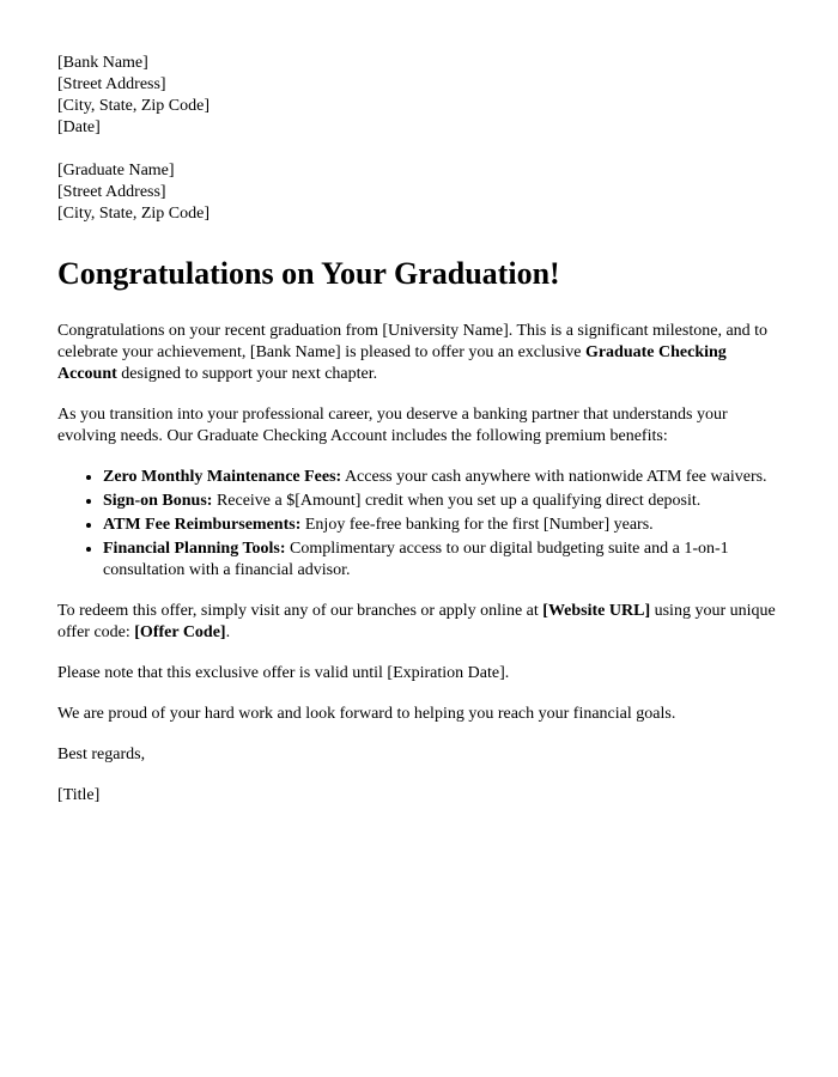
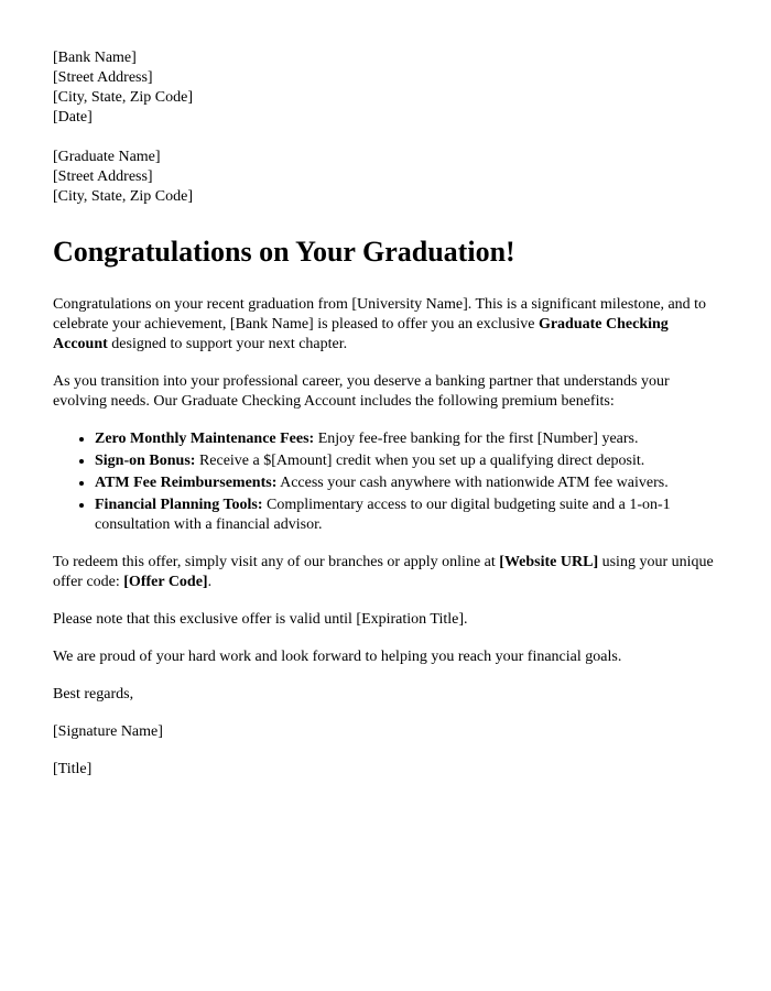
  [Bank Name]
  [Street Address]
  [City, State, Zip Code]
  [Date]
  [Graduate Name]
  [Street Address]
  [City, State, Zip Code]
  Congratulations on Your Graduation!
  Congratulations on your recent graduation from [University Name]. This is a significant milestone, and to celebrate your achievement, [Bank Name] is pleased to offer you an exclusive Graduate Checking Account designed to support your next chapter.
  As you transition into your professional career, you deserve a banking partner that understands your evolving needs. Our Graduate Checking Account includes the following premium benefits:
- Zero Monthly Maintenance Fees: Access your cash anywhere with nationwide ATM fee waivers.
+ Zero Monthly Maintenance Fees: Enjoy fee-free banking for the first [Number] years.
  Sign-on Bonus: Receive a $[Amount] credit when you set up a qualifying direct deposit.
- ATM Fee Reimbursements: Enjoy fee-free banking for the first [Number] years.
+ ATM Fee Reimbursements: Access your cash anywhere with nationwide ATM fee waivers.
  Financial Planning Tools: Complimentary access to our digital budgeting suite and a 1-on-1 consultation with a financial advisor.
  To redeem this offer, simply visit any of our branches or apply online at [Website URL] using your unique offer code: [Offer Code].
- Please note that this exclusive offer is valid until [Expiration Date].
+ Please note that this exclusive offer is valid until [Expiration Title].
  We are proud of your hard work and look forward to helping you reach your financial goals.
  Best regards,
+ [Signature Name]
  [Title]
